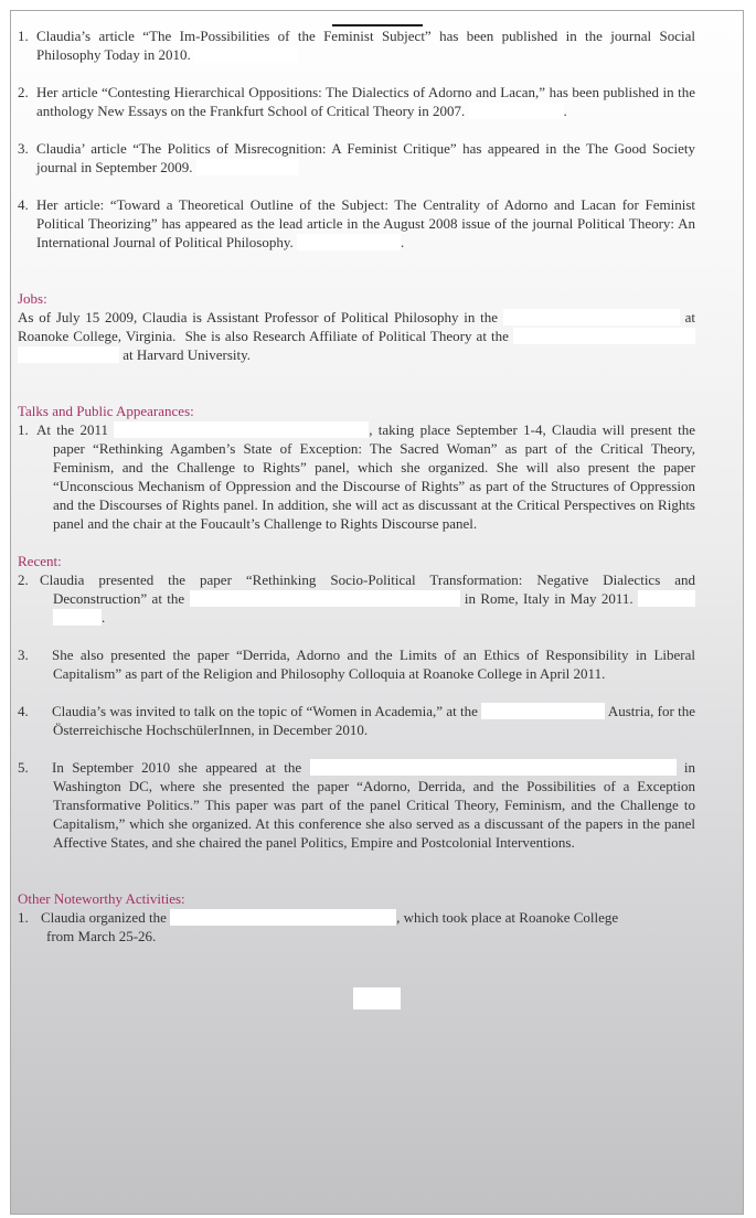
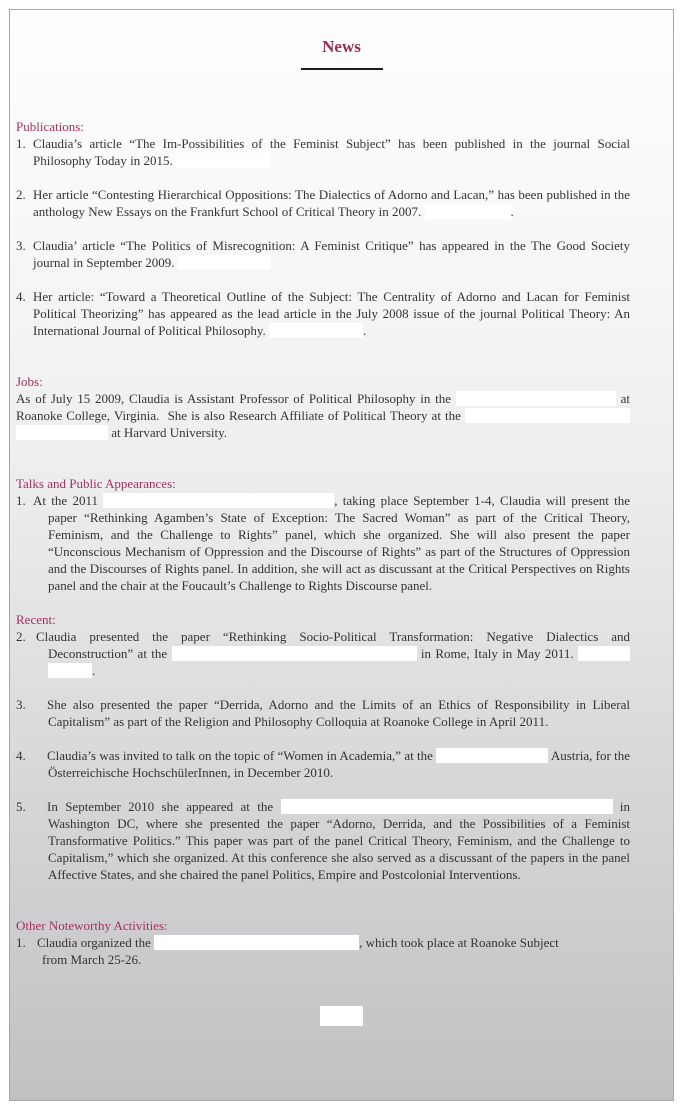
+ News
+ Publications:
  1.
- Claudia’s article “The Im-Possibilities of the Feminist Subject” has been published in the journal Social Philosophy Today in 2010.
+ Claudia’s article “The Im-Possibilities of the Feminist Subject” has been published in the journal Social Philosophy Today in 2015.
  2.
  Her article “Contesting Hierarchical Oppositions: The Dialectics of Adorno and Lacan,” has been published in the anthology New Essays on the Frankfurt School of Critical Theory in 2007. .
  3.
  Claudia’ article “The Politics of Misrecognition: A Feminist Critique” has appeared in the The Good Society journal in September 2009.
  4.
- Her article: “Toward a Theoretical Outline of the Subject: The Centrality of Adorno and Lacan for Feminist Political Theorizing” has appeared as the lead article in the August 2008 issue of the journal Political Theory: An International Journal of Political Philosophy. .
+ Her article: “Toward a Theoretical Outline of the Subject: The Centrality of Adorno and Lacan for Feminist Political Theorizing” has appeared as the lead article in the July 2008 issue of the journal Political Theory: An International Journal of Political Philosophy. .
  Jobs:
  As of July 15 2009, Claudia is Assistant Professor of Political Philosophy in the at Roanoke College, Virginia. She is also Research Affiliate of Political Theory at the at Harvard University.
  Talks and Public Appearances:
  1.
  At the 2011 , taking place September 1-4, Claudia will present the paper “Rethinking Agamben’s State of Exception: The Sacred Woman” as part of the Critical Theory, Feminism, and the Challenge to Rights” panel, which she organized. She will also present the paper “Unconscious Mechanism of Oppression and the Discourse of Rights” as part of the Structures of Oppression and the Discourses of Rights panel. In addition, she will act as discussant at the Critical Perspectives on Rights panel and the chair at the Foucault’s Challenge to Rights Discourse panel.
  Recent:
  2.
  Claudia presented the paper “Rethinking Socio-Political Transformation: Negative Dialectics and Deconstruction” at the in Rome, Italy in May 2011. .
  3.
  She also presented the paper “Derrida, Adorno and the Limits of an Ethics of Responsibility in Liberal Capitalism” as part of the Religion and Philosophy Colloquia at Roanoke College in April 2011.
  4.
  Claudia’s was invited to talk on the topic of “Women in Academia,” at the Austria, for the Österreichische HochschülerInnen, in December 2010.
  5.
- In September 2010 she appeared at the in Washington DC, where she presented the paper “Adorno, Derrida, and the Possibilities of a Exception Transformative Politics.” This paper was part of the panel Critical Theory, Feminism, and the Challenge to Capitalism,” which she organized. At this conference she also served as a discussant of the papers in the panel Affective States, and she chaired the panel Politics, Empire and Postcolonial Interventions.
+ In September 2010 she appeared at the in Washington DC, where she presented the paper “Adorno, Derrida, and the Possibilities of a Feminist Transformative Politics.” This paper was part of the panel Critical Theory, Feminism, and the Challenge to Capitalism,” which she organized. At this conference she also served as a discussant of the papers in the panel Affective States, and she chaired the panel Politics, Empire and Postcolonial Interventions.
  Other Noteworthy Activities:
  1.
- Claudia organized the , which took place at Roanoke College
+ Claudia organized the , which took place at Roanoke Subject
  from March 25-26.
